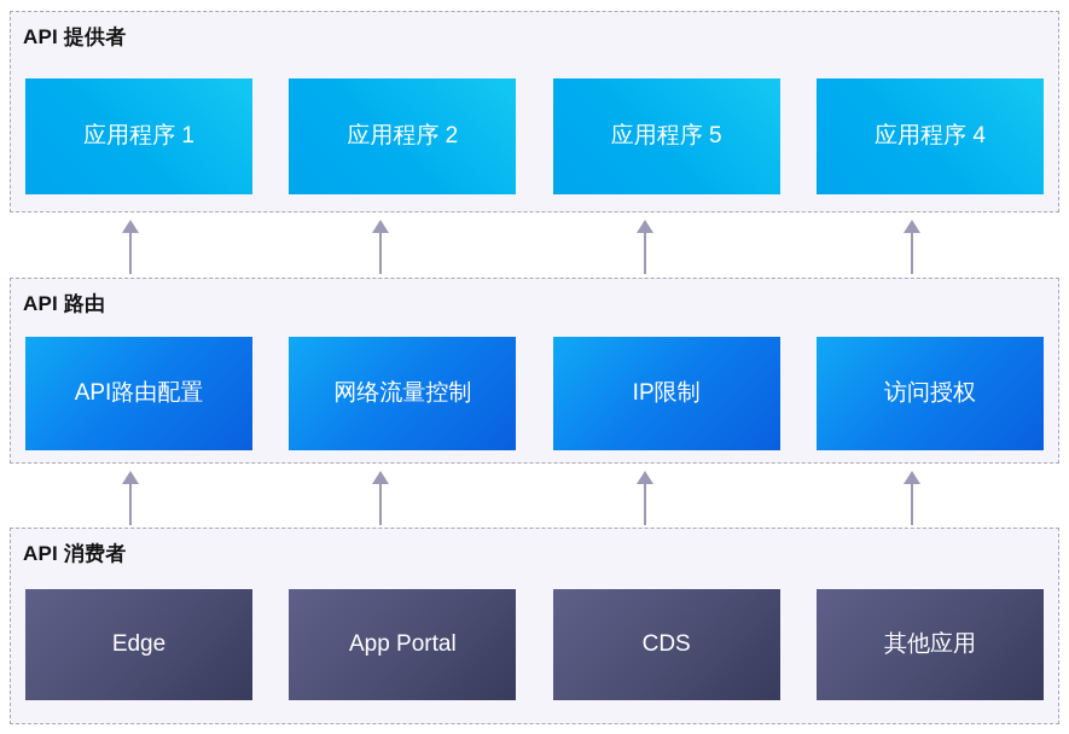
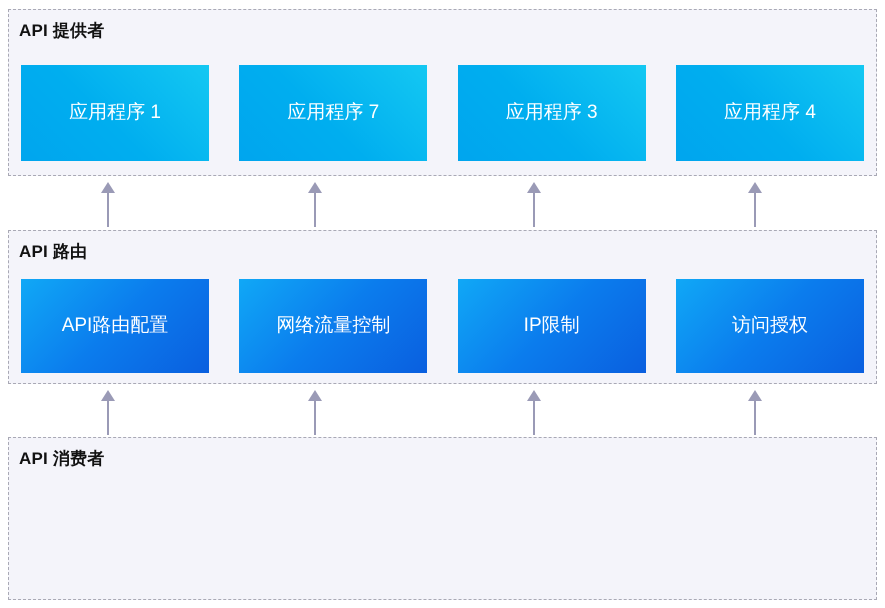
  API 提供者
  应用程序 1
- 应用程序 2
+ 应用程序 7
- 应用程序 5
+ 应用程序 3
  应用程序 4
  API 路由
  API路由配置
  网络流量控制
  IP限制
  访问授权
  API 消费者
- Edge
- App Portal
- CDS
- 其他应用
